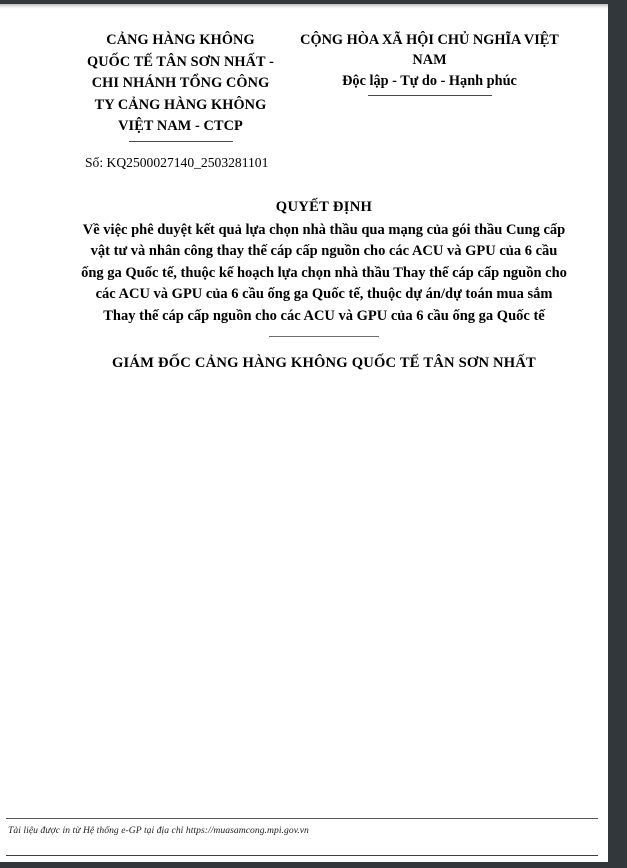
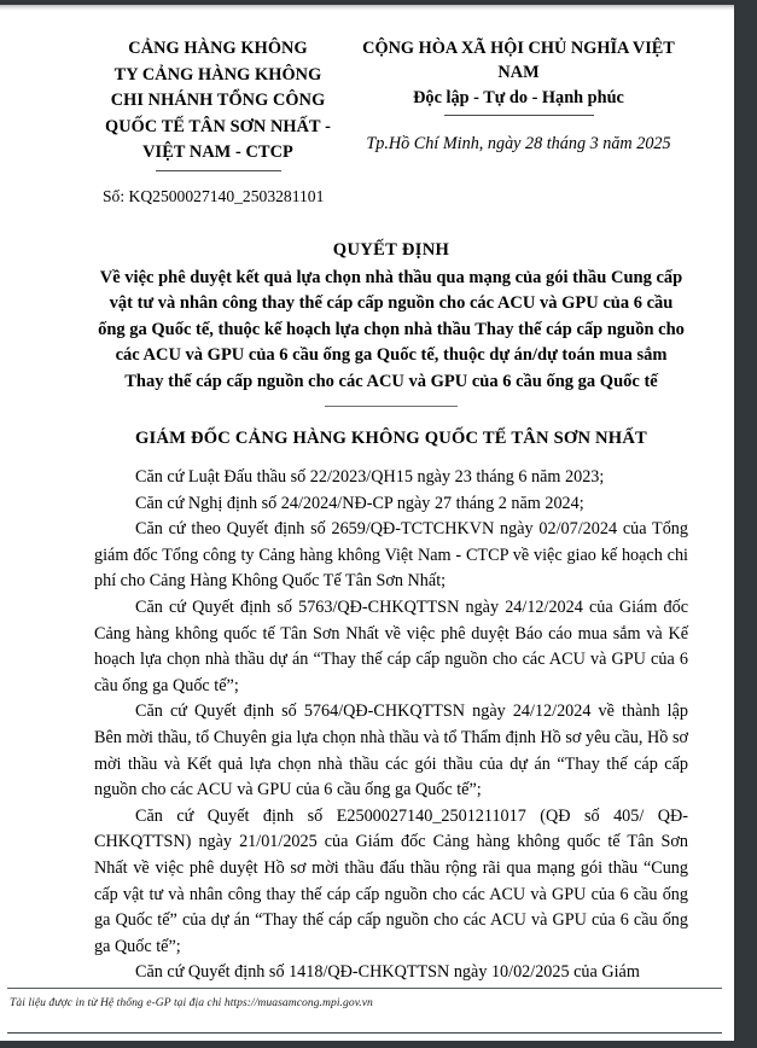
  CẢNG HÀNG KHÔNG
- QUỐC TẾ TÂN SƠN NHẤT -
+ TY CẢNG HÀNG KHÔNG
  CHI NHÁNH TỔNG CÔNG
- TY CẢNG HÀNG KHÔNG
+ QUỐC TẾ TÂN SƠN NHẤT -
  VIỆT NAM - CTCP
  CỘNG HÒA XÃ HỘI CHỦ NGHĨA VIỆT NAM
  Độc lập - Tự do - Hạnh phúc
+ Tp.Hồ Chí Minh, ngày 28 tháng 3 năm 2025
  Số: KQ2500027140_2503281101
  QUYẾT ĐỊNH
  Về việc phê duyệt kết quả lựa chọn nhà thầu qua mạng của gói thầu Cung cấp vật tư và nhân công thay thế cáp cấp nguồn cho các ACU và GPU của 6 cầu ống ga Quốc tế, thuộc kế hoạch lựa chọn nhà thầu Thay thế cáp cấp nguồn cho các ACU và GPU của 6 cầu ống ga Quốc tế, thuộc dự án/dự toán mua sắm Thay thế cáp cấp nguồn cho các ACU và GPU của 6 cầu ống ga Quốc tế
  GIÁM ĐỐC CẢNG HÀNG KHÔNG QUỐC TẾ TÂN SƠN NHẤT
+ Căn cứ Luật Đấu thầu số 22/2023/QH15 ngày 23 tháng 6 năm 2023;
+ Căn cứ Nghị định số 24/2024/NĐ-CP ngày 27 tháng 2 năm 2024;
+ Căn cứ theo Quyết định số 2659/QĐ-TCTCHKVN ngày 02/07/2024 của Tổng giám đốc Tổng công ty Cảng hàng không Việt Nam - CTCP về việc giao kế hoạch chi phí cho Cảng Hàng Không Quốc Tế Tân Sơn Nhất;
+ Căn cứ Quyết định số 5763/QĐ-CHKQTTSN ngày 24/12/2024 của Giám đốc Cảng hàng không quốc tế Tân Sơn Nhất về việc phê duyệt Báo cáo mua sắm và Kế hoạch lựa chọn nhà thầu dự án “Thay thế cáp cấp nguồn cho các ACU và GPU của 6 cầu ống ga Quốc tế”;
+ Căn cứ Quyết định số 5764/QĐ-CHKQTTSN ngày 24/12/2024 về thành lập Bên mời thầu, tổ Chuyên gia lựa chọn nhà thầu và tổ Thẩm định Hồ sơ yêu cầu, Hồ sơ mời thầu và Kết quả lựa chọn nhà thầu các gói thầu của dự án “Thay thế cáp cấp nguồn cho các ACU và GPU của 6 cầu ống ga Quốc tế”;
+ Căn cứ Quyết định số E2500027140_2501211017 (QĐ số 405/ QĐ-CHKQTTSN) ngày 21/01/2025 của Giám đốc Cảng hàng không quốc tế Tân Sơn Nhất về việc phê duyệt Hồ sơ mời thầu đấu thầu rộng rãi qua mạng gói thầu “Cung cấp vật tư và nhân công thay thế cáp cấp nguồn cho các ACU và GPU của 6 cầu ống ga Quốc tế” của dự án “Thay thế cáp cấp nguồn cho các ACU và GPU của 6 cầu ống ga Quốc tế”;
+ Căn cứ Quyết định số 1418/QĐ-CHKQTTSN ngày 10/02/2025 của Giám
  Tài liệu được in từ Hệ thống e-GP tại địa chỉ https://muasamcong.mpi.gov.vn
